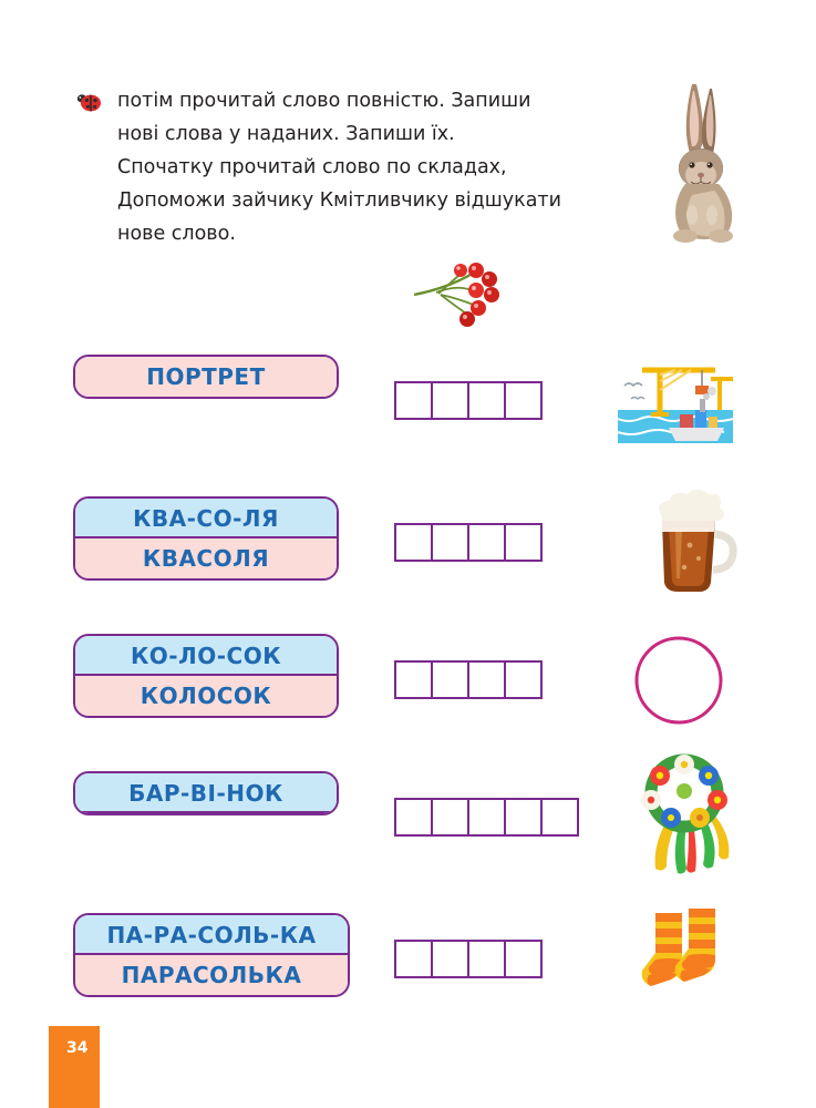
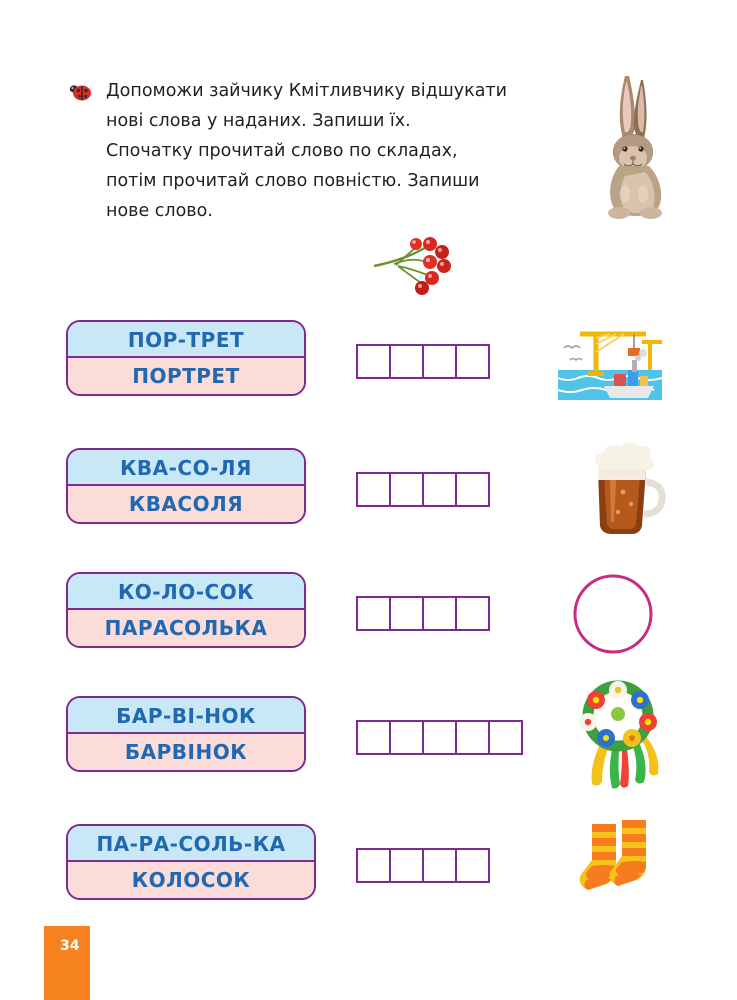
- потім прочитай слово повністю. Запиши
+ Допоможи зайчику Кмітливчику відшукати
  нові слова у наданих. Запиши їх.
  Спочатку прочитай слово по складах,
- Допоможи зайчику Кмітливчику відшукати
+ потім прочитай слово повністю. Запиши
  нове слово.
+ ПОР-ТРЕТ
  ПОРТРЕТ
  КВА-СО-ЛЯ
  КВАСОЛЯ
  КО-ЛО-СОК
- КОЛОСОК
+ ПАРАСОЛЬКА
  БАР-ВІ-НОК
+ БАРВІНОК
  ПА-РА-СОЛЬ-КА
- ПАРАСОЛЬКА
+ КОЛОСОК
  34
